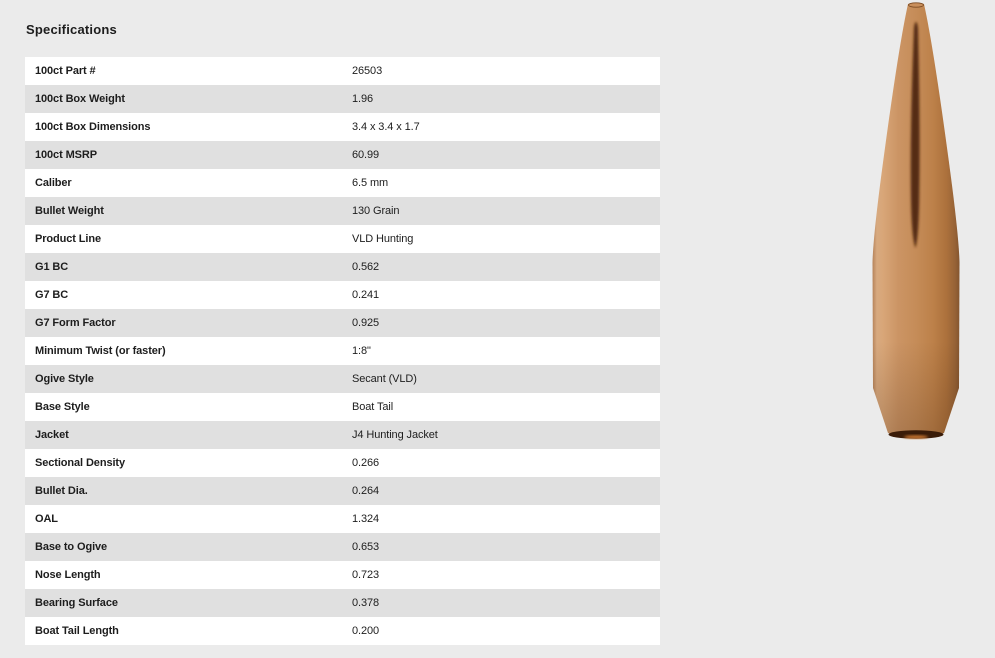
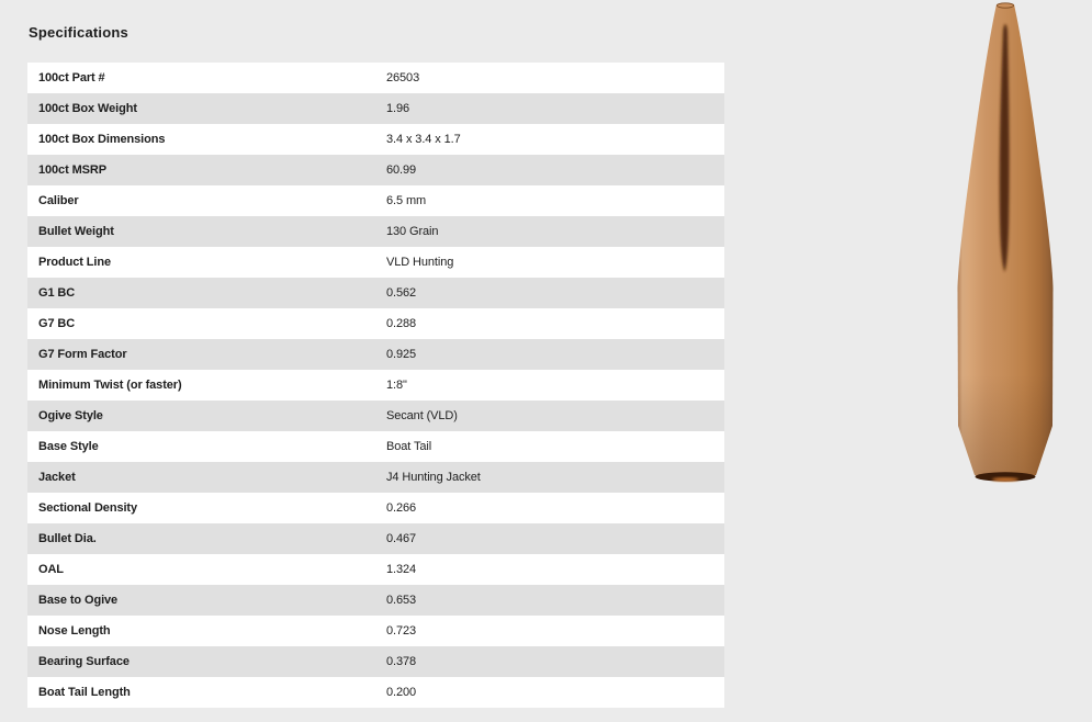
  Specifications
  100ct Part #
  26503
  100ct Box Weight
  1.96
  100ct Box Dimensions
  3.4 x 3.4 x 1.7
  100ct MSRP
  60.99
  Caliber
  6.5 mm
  Bullet Weight
  130 Grain
  Product Line
  VLD Hunting
  G1 BC
  0.562
  G7 BC
- 0.241
+ 0.288
  G7 Form Factor
  0.925
  Minimum Twist (or faster)
  1:8"
  Ogive Style
  Secant (VLD)
  Base Style
  Boat Tail
  Jacket
  J4 Hunting Jacket
  Sectional Density
  0.266
  Bullet Dia.
- 0.264
+ 0.467
  OAL
  1.324
  Base to Ogive
  0.653
  Nose Length
  0.723
  Bearing Surface
  0.378
  Boat Tail Length
  0.200
